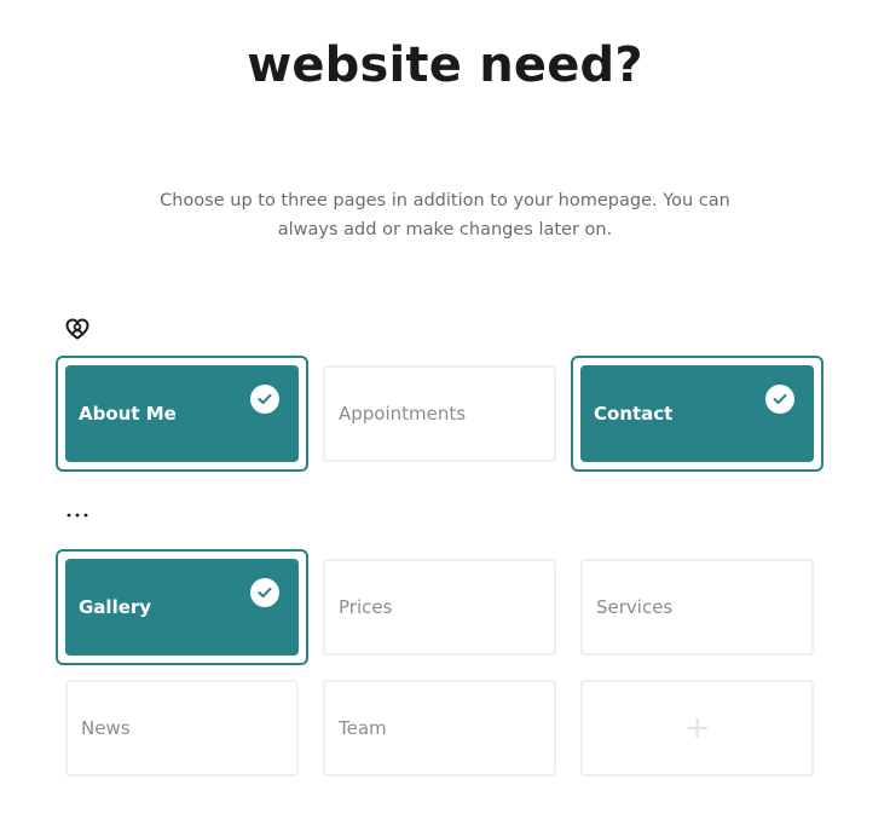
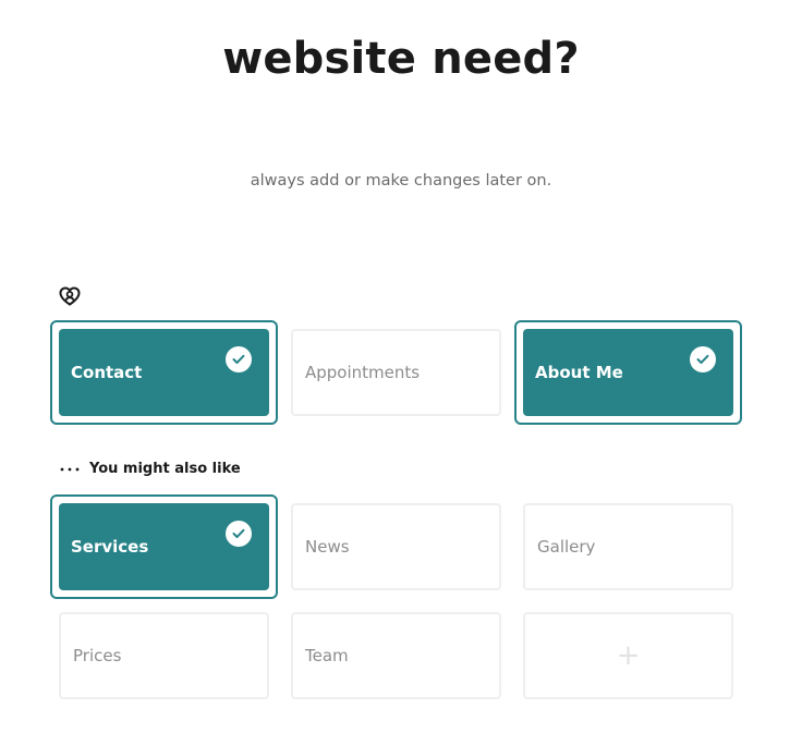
  website need?
- Choose up to three pages in addition to your homepage. You can
  always add or make changes later on.
- About Me
+ Contact
  Appointments
- Contact
+ About Me
+ You might also like
- Gallery
+ Services
- Prices
+ News
- Services
+ Gallery
- News
+ Prices
  Team
  +
